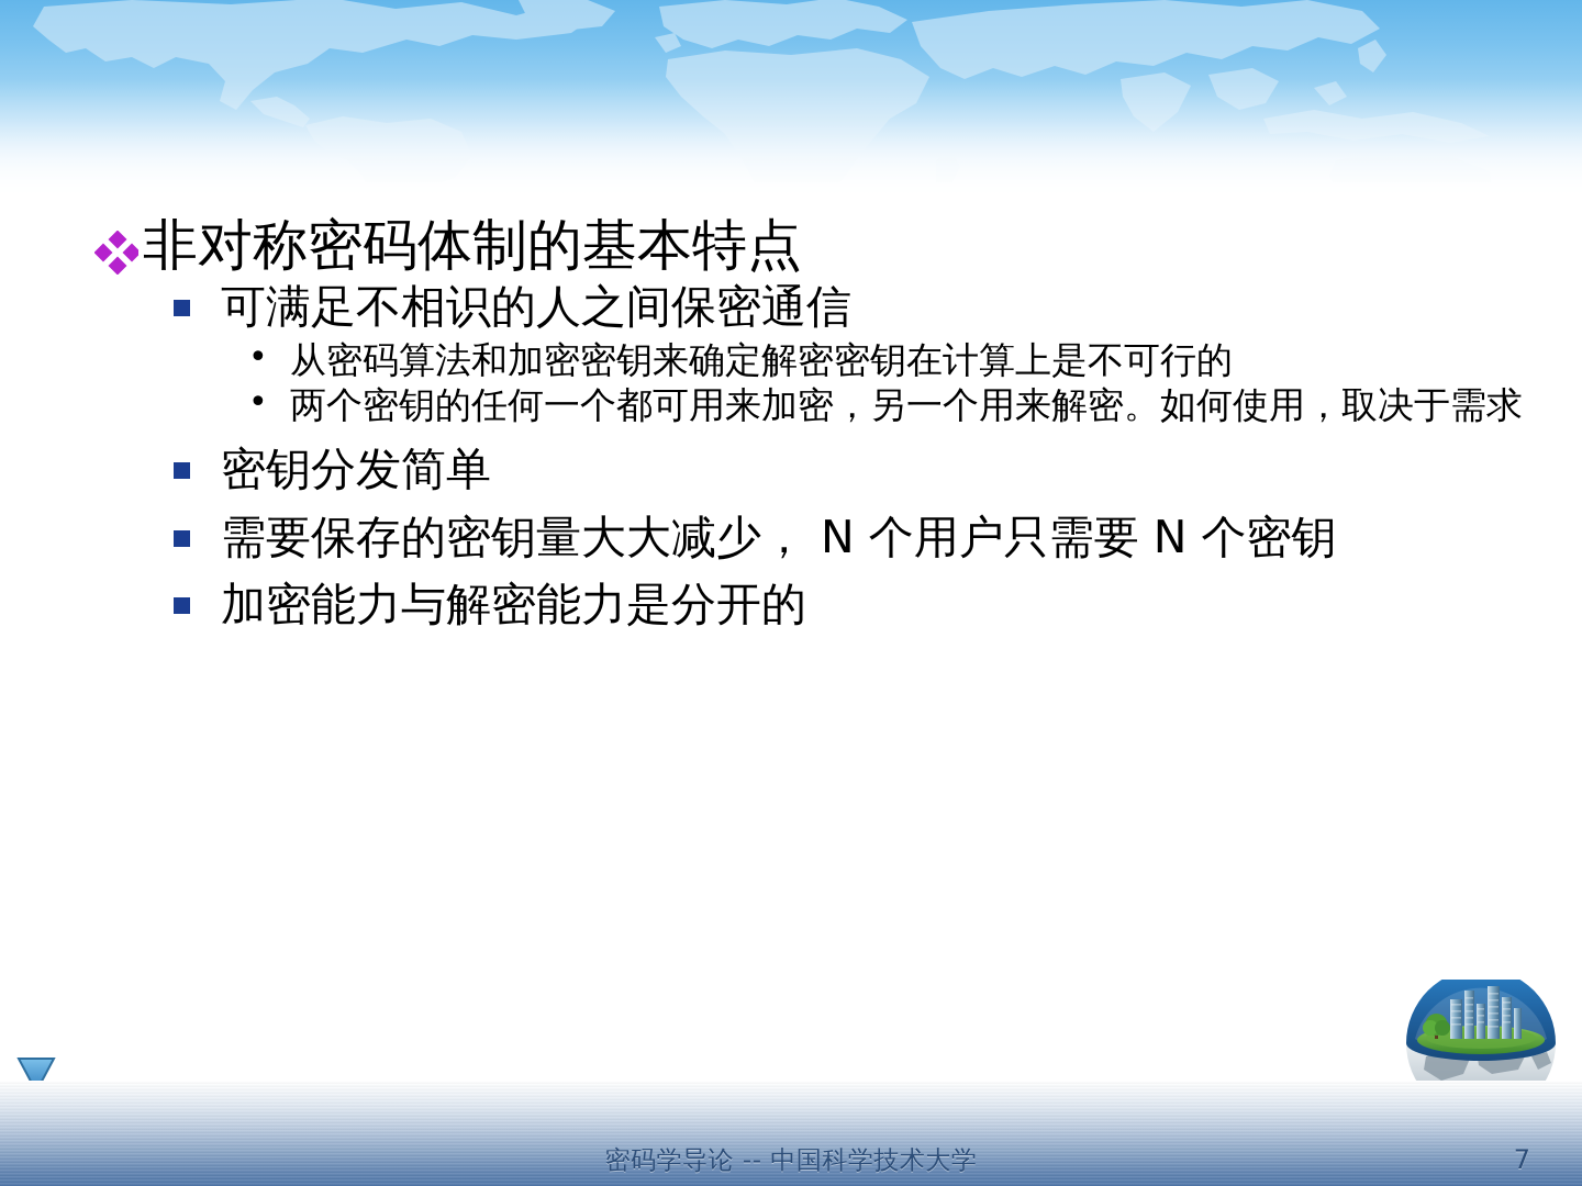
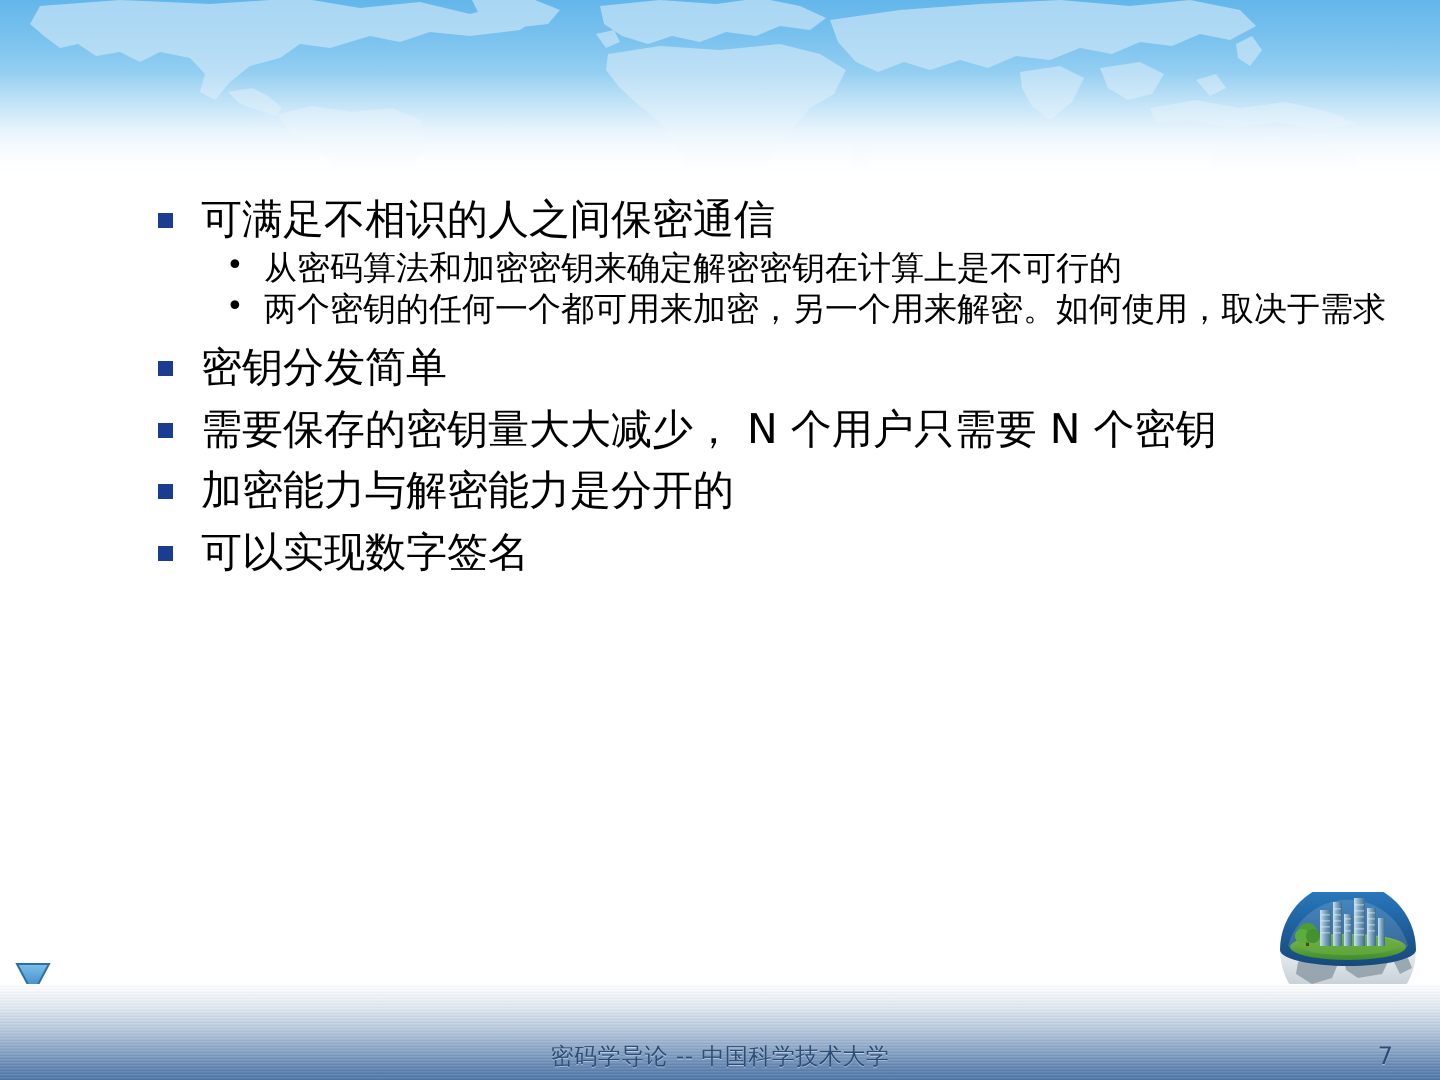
- 非对称密码体制的基本特点
  可满足不相识的人之间保密通信
  •
  从密码算法和加密密钥来确定解密密钥在计算上是不可行的
  •
  两个密钥的任何一个都可用来加密，另一个用来解密。如何使用，取决于需求
  密钥分发简单
  需要保存的密钥量大大减少， N 个用户只需要 N 个密钥
  加密能力与解密能力是分开的
+ 可以实现数字签名
  密码学导论 -- 中国科学技术大学
  7
